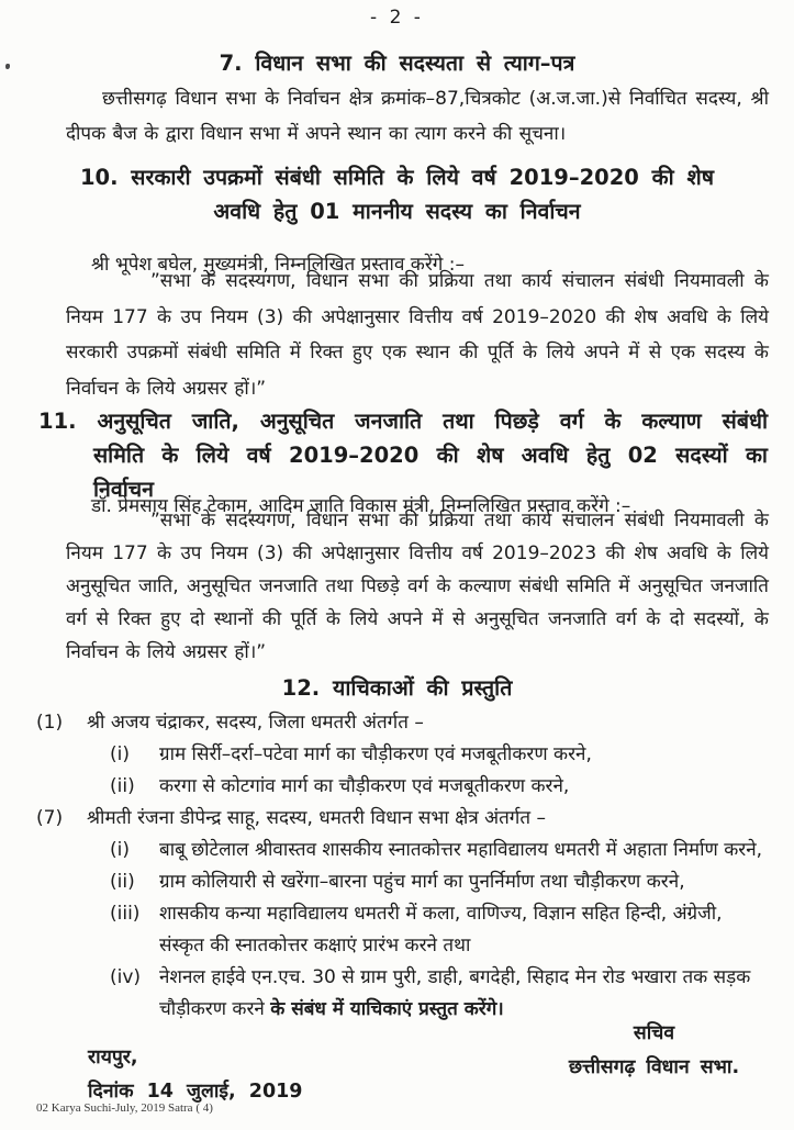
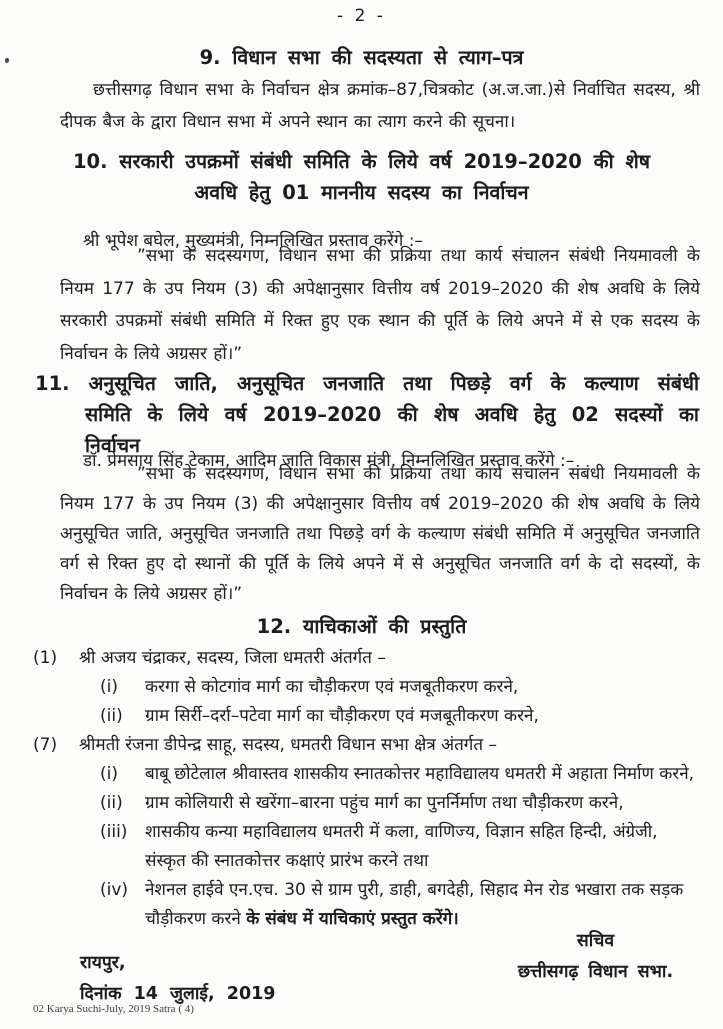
  - 2 -
- 7. विधान सभा की सदस्यता से त्याग–पत्र
+ 9. विधान सभा की सदस्यता से त्याग–पत्र
  छत्तीसगढ़ विधान सभा के निर्वाचन क्षेत्र क्रमांक–87,चित्रकोट (अ.ज.जा.)से निर्वाचित सदस्य, श्री दीपक बैज के द्वारा विधान सभा में अपने स्थान का त्याग करने की सूचना।
  10. सरकारी उपक्रमों संबंधी समिति के लिये वर्ष 2019–2020 की शेष
  अवधि हेतु 01 माननीय सदस्य का निर्वाचन
  श्री भूपेश बघेल, मुख्यमंत्री, निम्नलिखित प्रस्ताव करेंगे :–
  ”सभा के सदस्यगण, विधान सभा की प्रक्रिया तथा कार्य संचालन संबंधी नियमावली के नियम 177 के उप नियम (3) की अपेक्षानुसार वित्तीय वर्ष 2019–2020 की शेष अवधि के लिये सरकारी उपक्रमों संबंधी समिति में रिक्त हुए एक स्थान की पूर्ति के लिये अपने में से एक सदस्य के निर्वाचन के लिये अग्रसर हों।”
  11. अनुसूचित जाति, अनुसूचित जनजाति तथा पिछड़े वर्ग के कल्याण संबंधी
  समिति के लिये वर्ष 2019–2020 की शेष अवधि हेतु 02 सदस्यों का निर्वाचन
  डॉ. प्रेमसाय सिंह टेकाम, आदिम जाति विकास मंत्री, निम्नलिखित प्रस्ताव करेंगे :–
- ”सभा के सदस्यगण, विधान सभा की प्रक्रिया तथा कार्य संचालन संबंधी नियमावली के नियम 177 के उप नियम (3) की अपेक्षानुसार वित्तीय वर्ष 2019–2023 की शेष अवधि के लिये अनुसूचित जाति, अनुसूचित जनजाति तथा पिछड़े वर्ग के कल्याण संबंधी समिति में अनुसूचित जनजाति वर्ग से रिक्त हुए दो स्थानों की पूर्ति के लिये अपने में से अनुसूचित जनजाति वर्ग के दो सदस्यों, के निर्वाचन के लिये अग्रसर हों।”
+ ”सभा के सदस्यगण, विधान सभा की प्रक्रिया तथा कार्य संचालन संबंधी नियमावली के नियम 177 के उप नियम (3) की अपेक्षानुसार वित्तीय वर्ष 2019–2020 की शेष अवधि के लिये अनुसूचित जाति, अनुसूचित जनजाति तथा पिछड़े वर्ग के कल्याण संबंधी समिति में अनुसूचित जनजाति वर्ग से रिक्त हुए दो स्थानों की पूर्ति के लिये अपने में से अनुसूचित जनजाति वर्ग के दो सदस्यों, के निर्वाचन के लिये अग्रसर हों।”
  12. याचिकाओं की प्रस्तुति
  (1)
  श्री अजय चंद्राकर, सदस्य, जिला धमतरी अंतर्गत –
  (i)
- ग्राम सिर्री–दर्रा–पटेवा मार्ग का चौड़ीकरण एवं मजबूतीकरण करने,
+ करगा से कोटगांव मार्ग का चौड़ीकरण एवं मजबूतीकरण करने,
  (ii)
- करगा से कोटगांव मार्ग का चौड़ीकरण एवं मजबूतीकरण करने,
+ ग्राम सिर्री–दर्रा–पटेवा मार्ग का चौड़ीकरण एवं मजबूतीकरण करने,
  (7)
  श्रीमती रंजना डीपेन्द्र साहू, सदस्य, धमतरी विधान सभा क्षेत्र अंतर्गत –
  (i)
  बाबू छोटेलाल श्रीवास्तव शासकीय स्नातकोत्तर महाविद्यालय धमतरी में अहाता निर्माण करने,
  (ii)
  ग्राम कोलियारी से खरेंगा–बारना पहुंच मार्ग का पुनर्निर्माण तथा चौड़ीकरण करने,
  (iii)
  शासकीय कन्या महाविद्यालय धमतरी में कला, वाणिज्य, विज्ञान सहित हिन्दी, अंग्रेजी, संस्कृत की स्नातकोत्तर कक्षाएं प्रारंभ करने तथा
  (iv)
  नेशनल हाईवे एन.एच. 30 से ग्राम पुरी, डाही, बगदेही, सिहाद मेन रोड भखारा तक सड़क चौड़ीकरण करने के संबंध में याचिकाएं प्रस्तुत करेंगे।
  सचिव
  छत्तीसगढ़ विधान सभा.
  रायपुर,
  दिनांक 14 जुलाई, 2019
  02 Karya Suchi-July, 2019 Satra ( 4)
